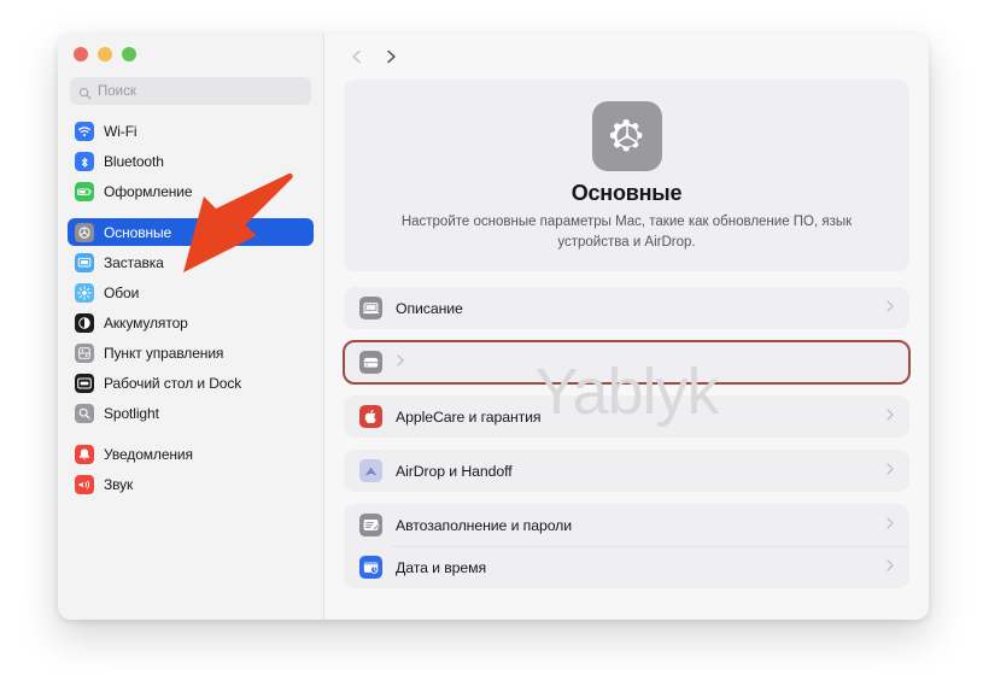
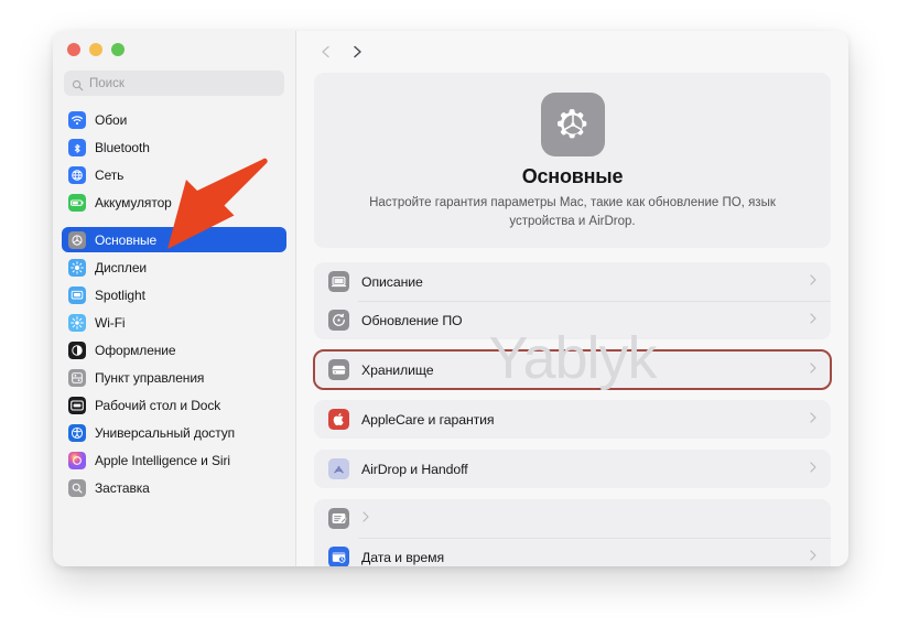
  Поиск
- Wi-Fi
+ Обои
  Bluetooth
+ Сеть
- Оформление
+ Аккумулятор
  Основные
+ Дисплеи
- Заставка
+ Spotlight
- Обои
+ Wi-Fi
- Аккумулятор
+ Оформление
  Пункт управления
  Рабочий стол и Dock
+ Универсальный доступ
+ Apple Intelligence и Siri
- Spotlight
+ Заставка
- Уведомления
- Звук
  Основные
- Настройте основные параметры Mac, такие как обновление ПО, язык устройства и AirDrop.
+ Настройте гарантия параметры Mac, такие как обновление ПО, язык устройства и AirDrop.
  Описание
+ Обновление ПО
+ Хранилище
  AppleCare и гарантия
  AirDrop и Handoff
- Автозаполнение и пароли
  Дата и время
  Yablyk
